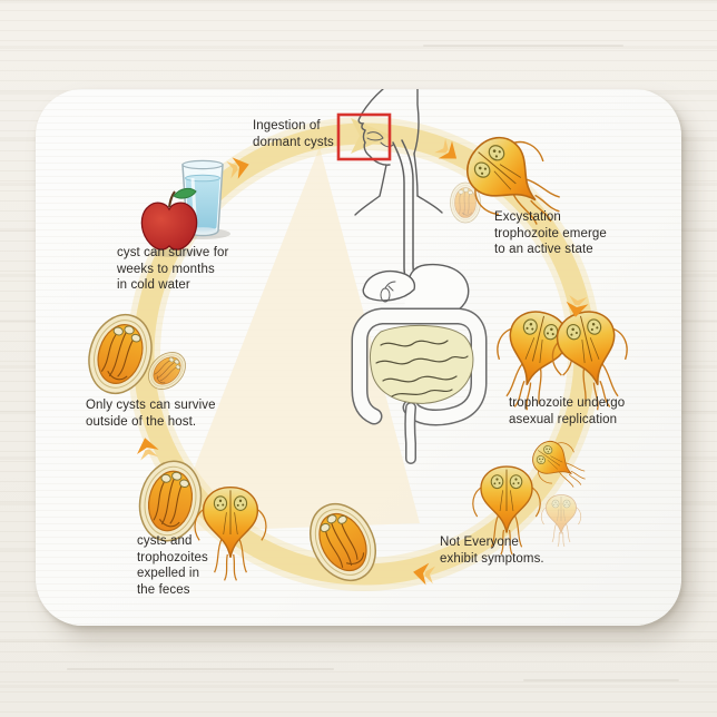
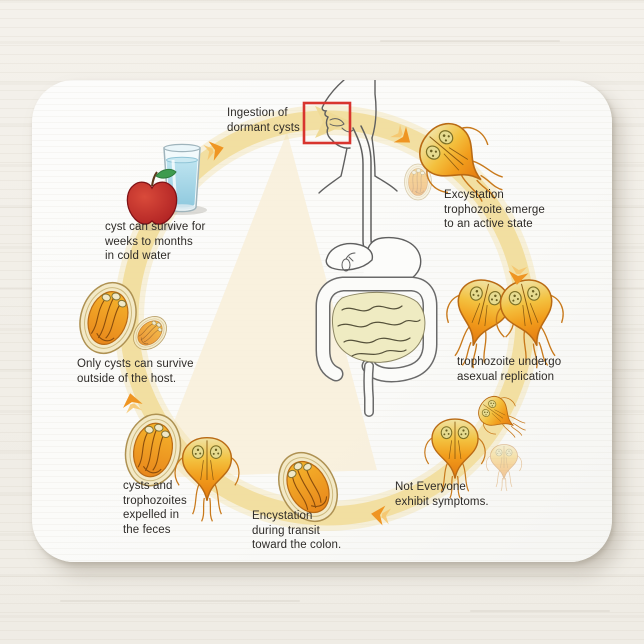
  Ingestion of
  dormant cysts
  Excystation
  trophozoite emerge
  to an active state
  trophozoite undergo
  asexual replication
  Not Everyone
  exhibit symptoms.
+ Encystation
+ during transit
+ toward the colon.
  cysts and
  trophozoites
  expelled in
  the feces
  Only cysts can survive
  outside of the host.
  cyst can survive for
  weeks to months
  in cold water
